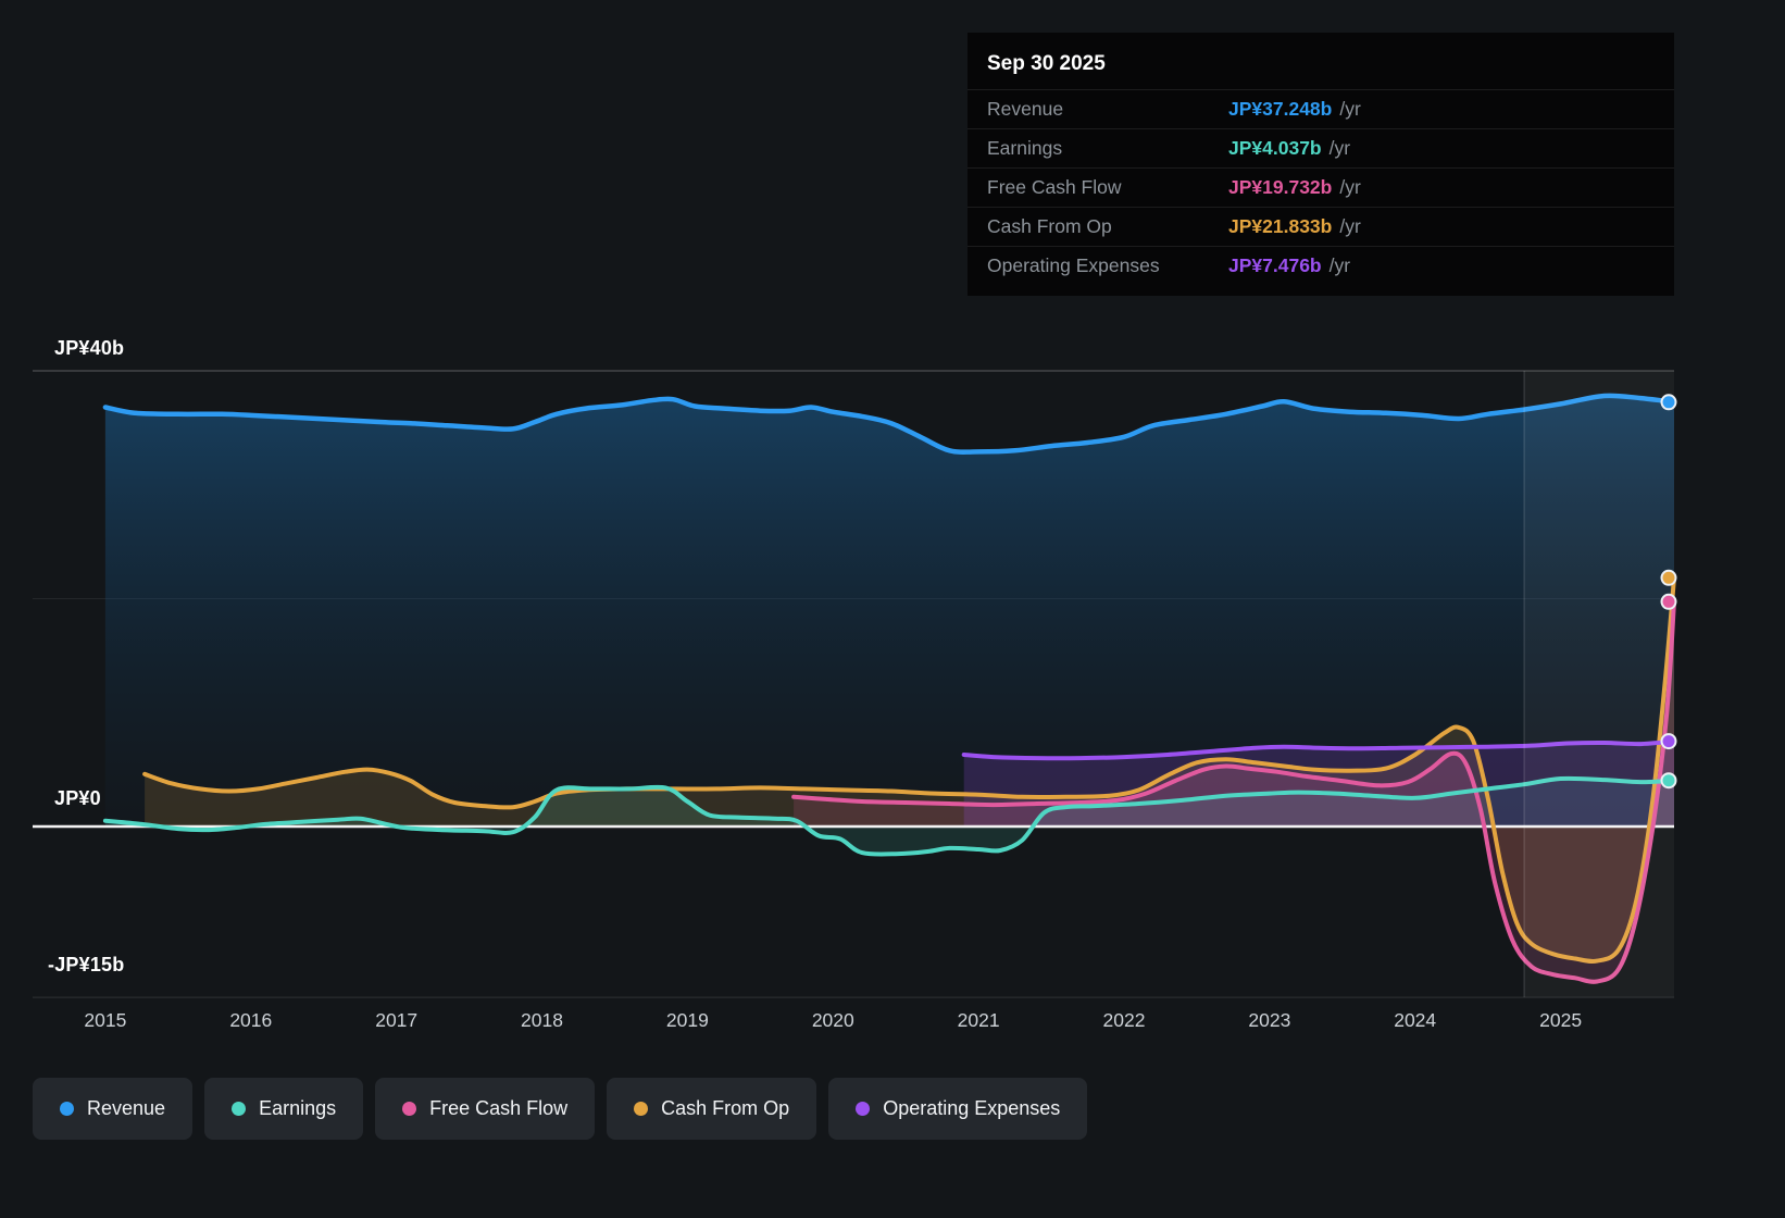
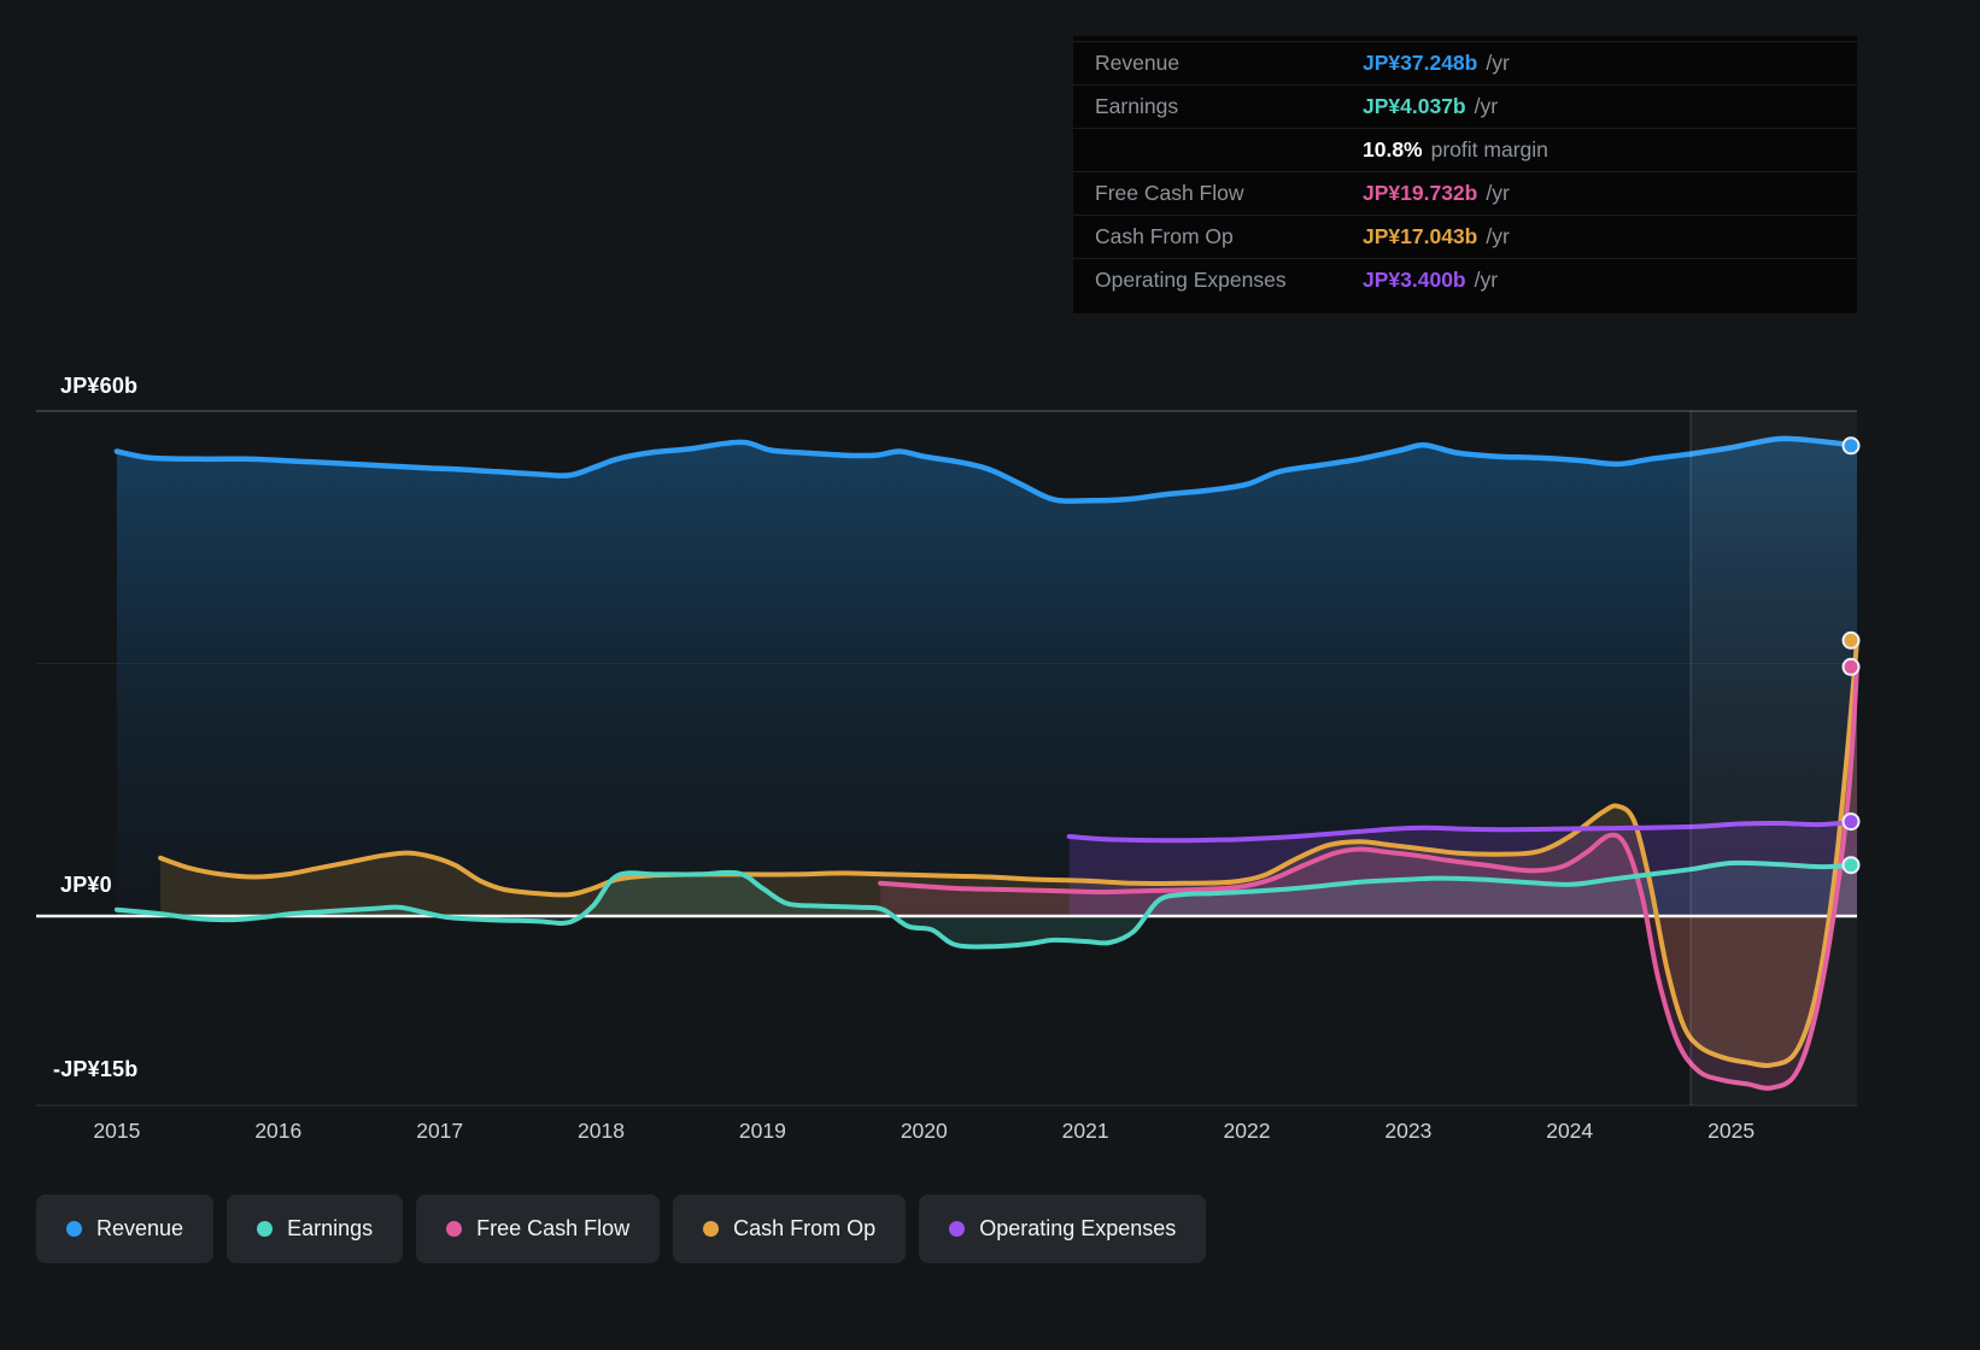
- JP¥40b
+ JP¥60b
  JP¥0
  -JP¥15b
  2015
  2016
  2017
  2018
  2019
  2020
  2021
  2022
  2023
  2024
  2025
- Sep 30 2025
  Revenue
  JP¥37.248b
  /yr
  Earnings
  JP¥4.037b
  /yr
+ 10.8%
+ profit margin
  Free Cash Flow
  JP¥19.732b
  /yr
  Cash From Op
- JP¥21.833b
+ JP¥17.043b
  /yr
  Operating Expenses
- JP¥7.476b
+ JP¥3.400b
  /yr
  Revenue
  Earnings
  Free Cash Flow
  Cash From Op
  Operating Expenses
